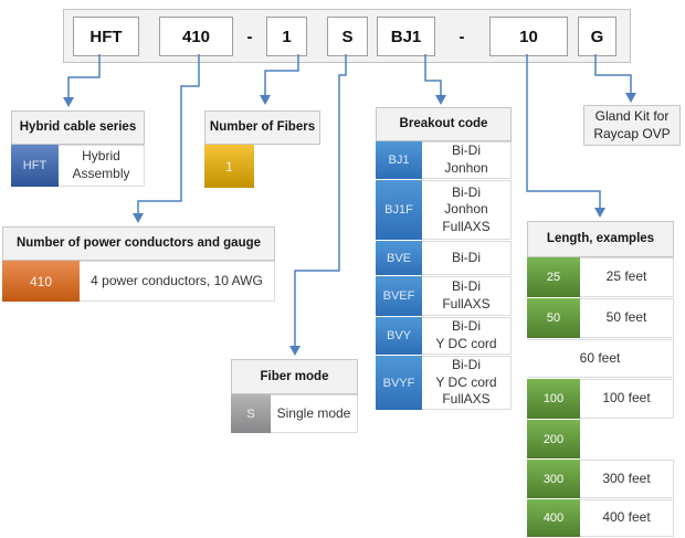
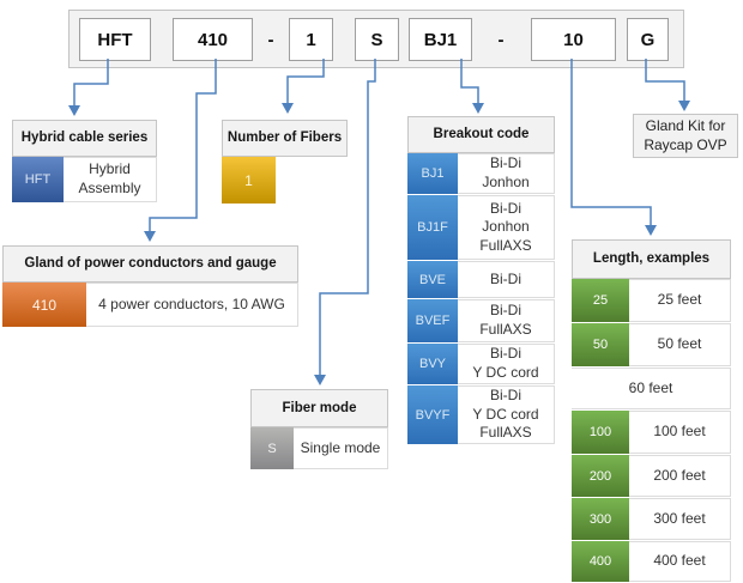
  HFT
  410
  -
  1
  S
  BJ1
  -
  10
  G
  Hybrid cable series
  HFT
  Hybrid
  Assembly
  Number of Fibers
  1
- Number of power conductors and gauge
+ Gland of power conductors and gauge
  410
  4 power conductors, 10 AWG
  Fiber mode
  S
  Single mode
  Breakout code
  BJ1
  Bi-Di
  Jonhon
  BJ1F
  Bi-Di
  Jonhon
  FullAXS
  BVE
  Bi-Di
  BVEF
  Bi-Di
  FullAXS
  BVY
  Bi-Di
  Y DC cord
  BVYF
  Bi-Di
  Y DC cord
  FullAXS
  Gland Kit for
  Raycap OVP
  Length, examples
  25
  25 feet
  50
  50 feet
  60 feet
  100
  100 feet
  200
+ 200 feet
  300
  300 feet
  400
  400 feet
